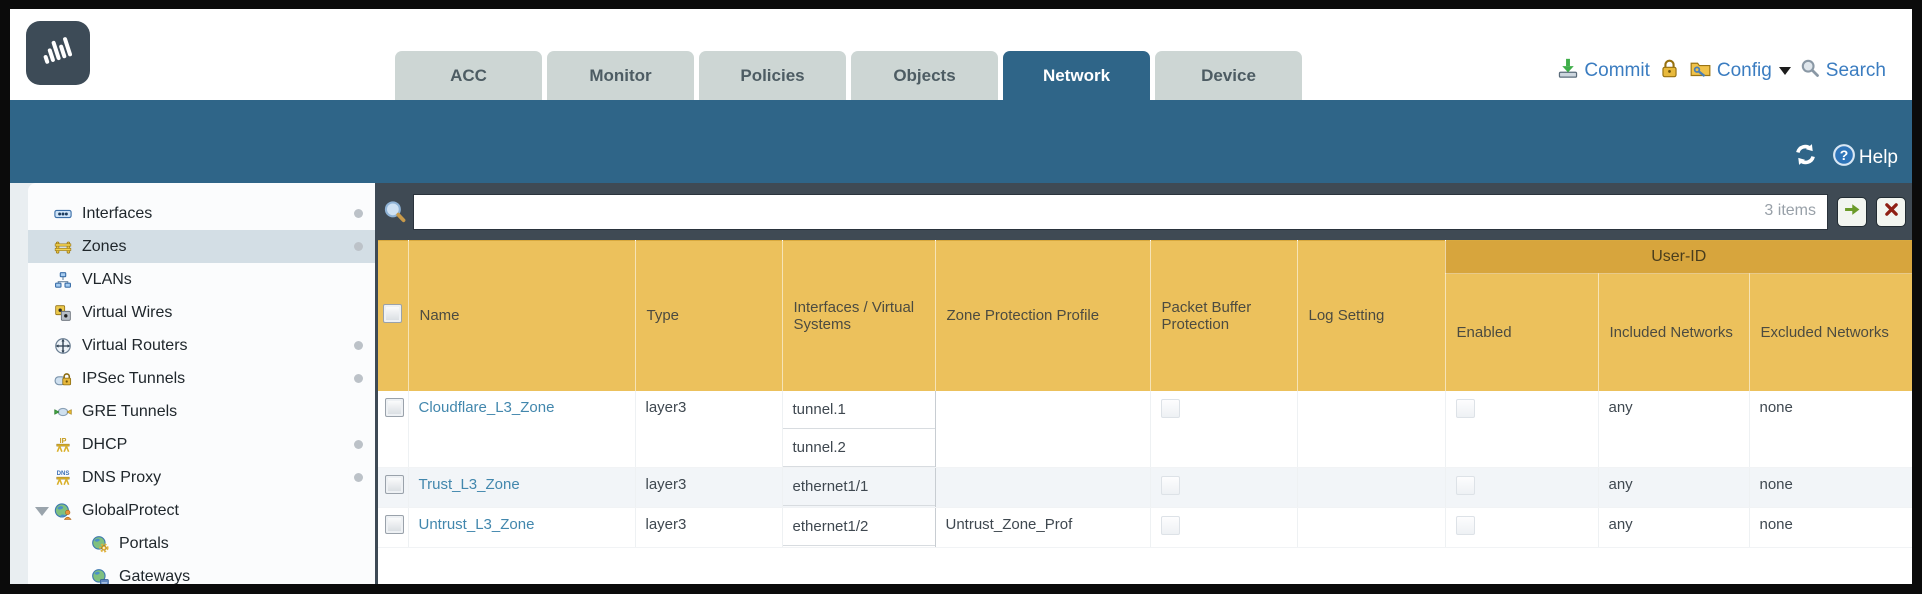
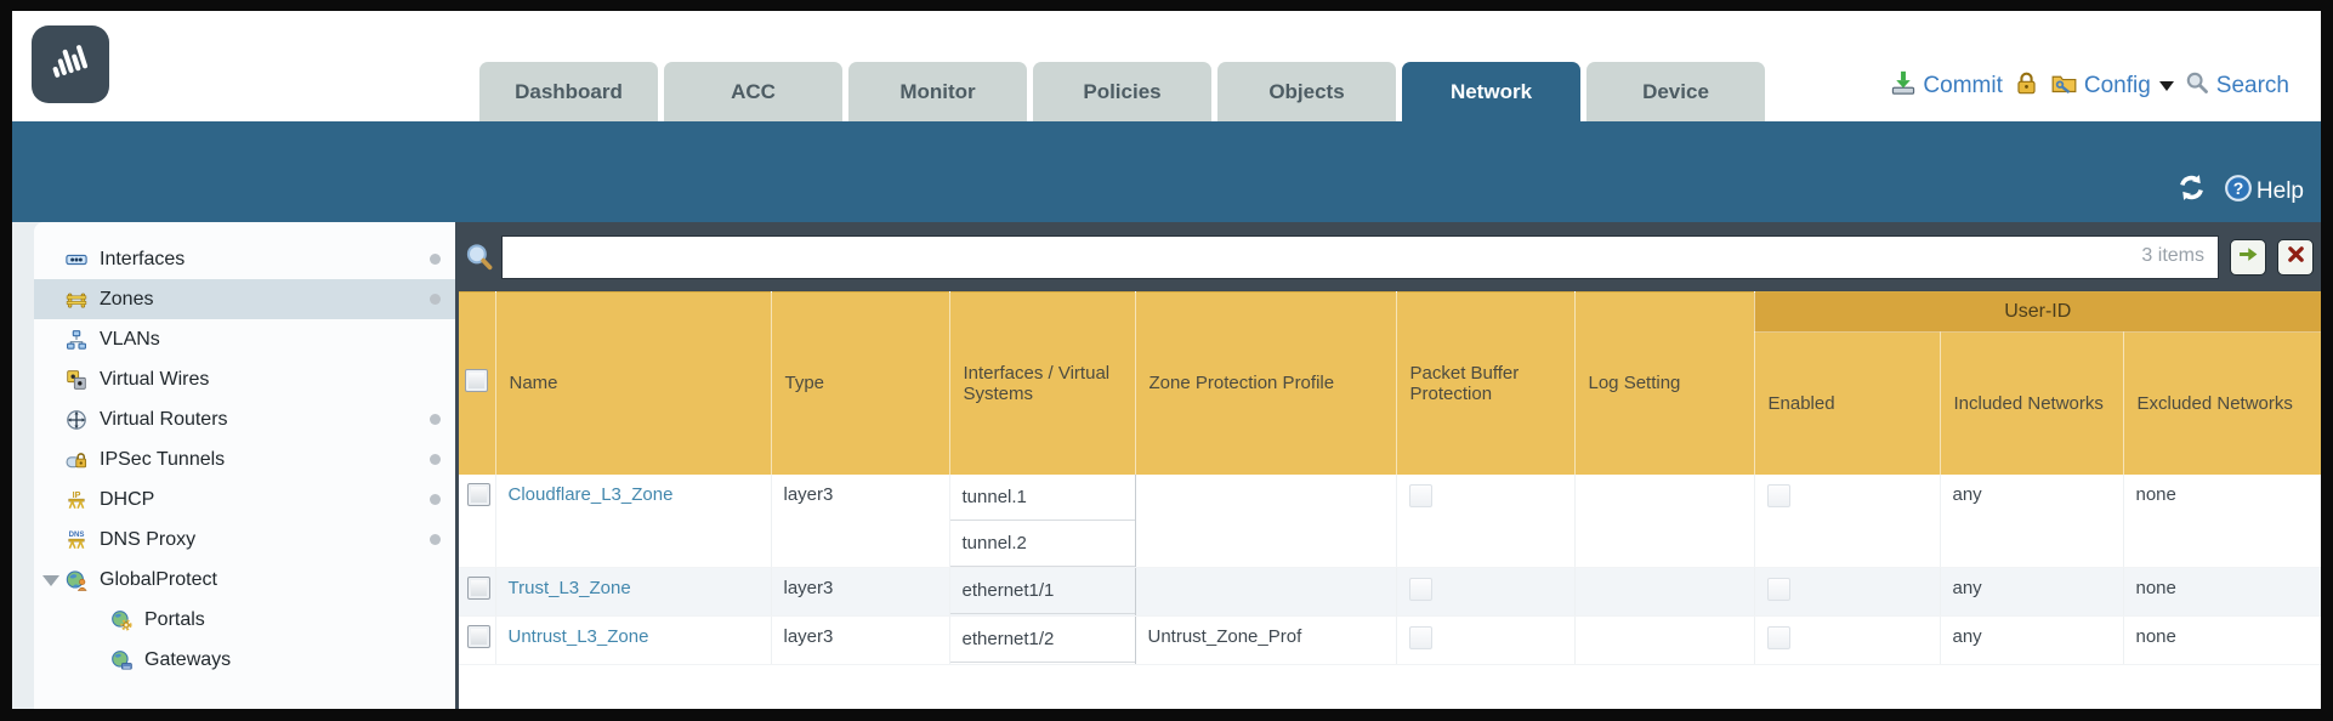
+ Dashboard
  ACC
  Monitor
  Policies
  Objects
  Network
  Device
  Commit
  Config
  Search
  ?
  Help
  Interfaces
  Zones
  VLANs
  Virtual Wires
  Virtual Routers
  IPSec Tunnels
- GRE Tunnels
  IP
  DHCP
  DNS Proxy
  GlobalProtect
  Portals
  Gateways
  3 items
  	Name	Type	Interfaces / Virtual Systems	Zone Protection Profile	Packet Buffer Protection	Log Setting	User-ID
  Enabled	Included Networks	Excluded Networks
  	Cloudflare_L3_Zone	layer3	tunnel.1tunnel.2					any	none
  	Trust_L3_Zone	layer3	ethernet1/1					any	none
  	Untrust_L3_Zone	layer3	ethernet1/2	Untrust_Zone_Prof				any	none
